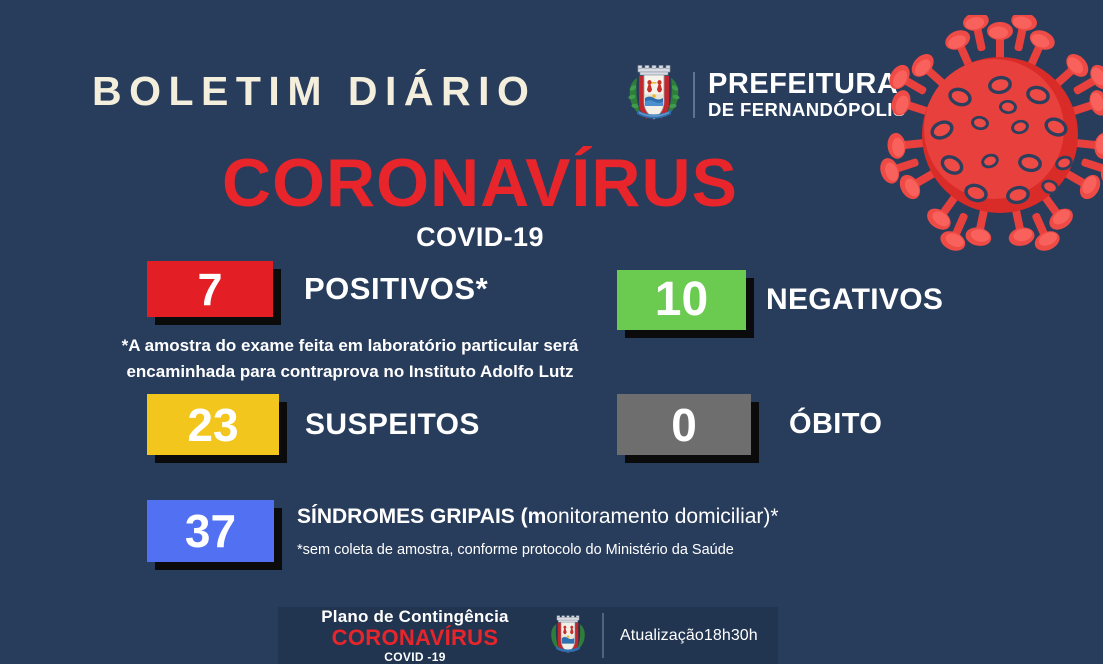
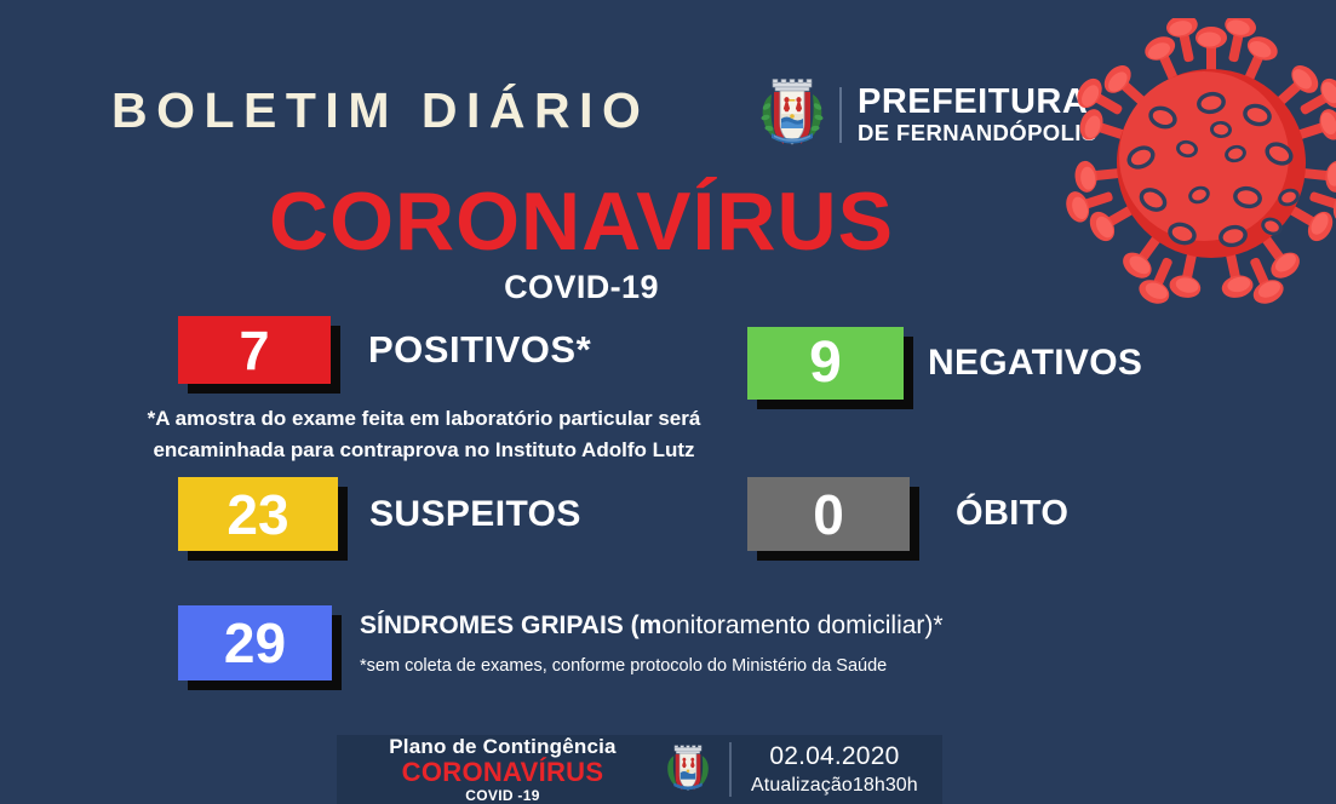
  BOLETIM DIÁRIO
  PREFEITURA
  DE FERNANDÓPOLI
  CORONAVÍRUS
  COVID-19
  7
  POSITIVOS*
- 10
+ 9
  NEGATIVOS
  *A amostra do exame feita em laboratório particular será
  encaminhada para contraprova no Instituto Adolfo Lutz
  23
  SUSPEITOS
  0
  ÓBITO
- 37
+ 29
  SÍNDROMES GRIPAIS (monitoramento domiciliar)*
- *sem coleta de amostra, conforme protocolo do Ministério da Saúde
+ *sem coleta de exames, conforme protocolo do Ministério da Saúde
  Plano de Contingência
  CORONAVÍRUS
  COVID -19
+ 02.04.2020
  Atualização18h30h
